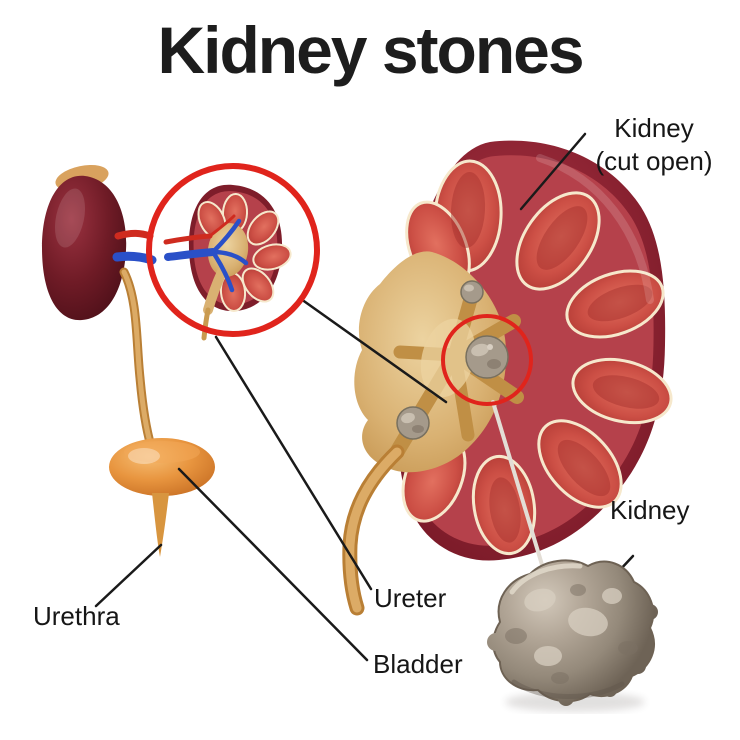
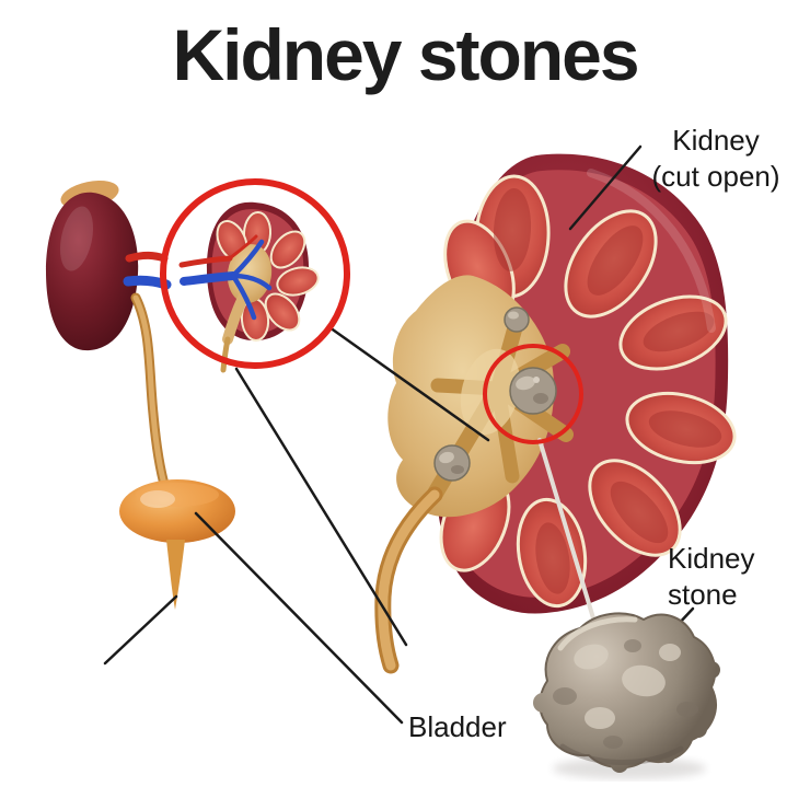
  Kidney stones
  Kidney
  (cut open)
- Urethra
- Ureter
  Bladder
  Kidney
+ stone
